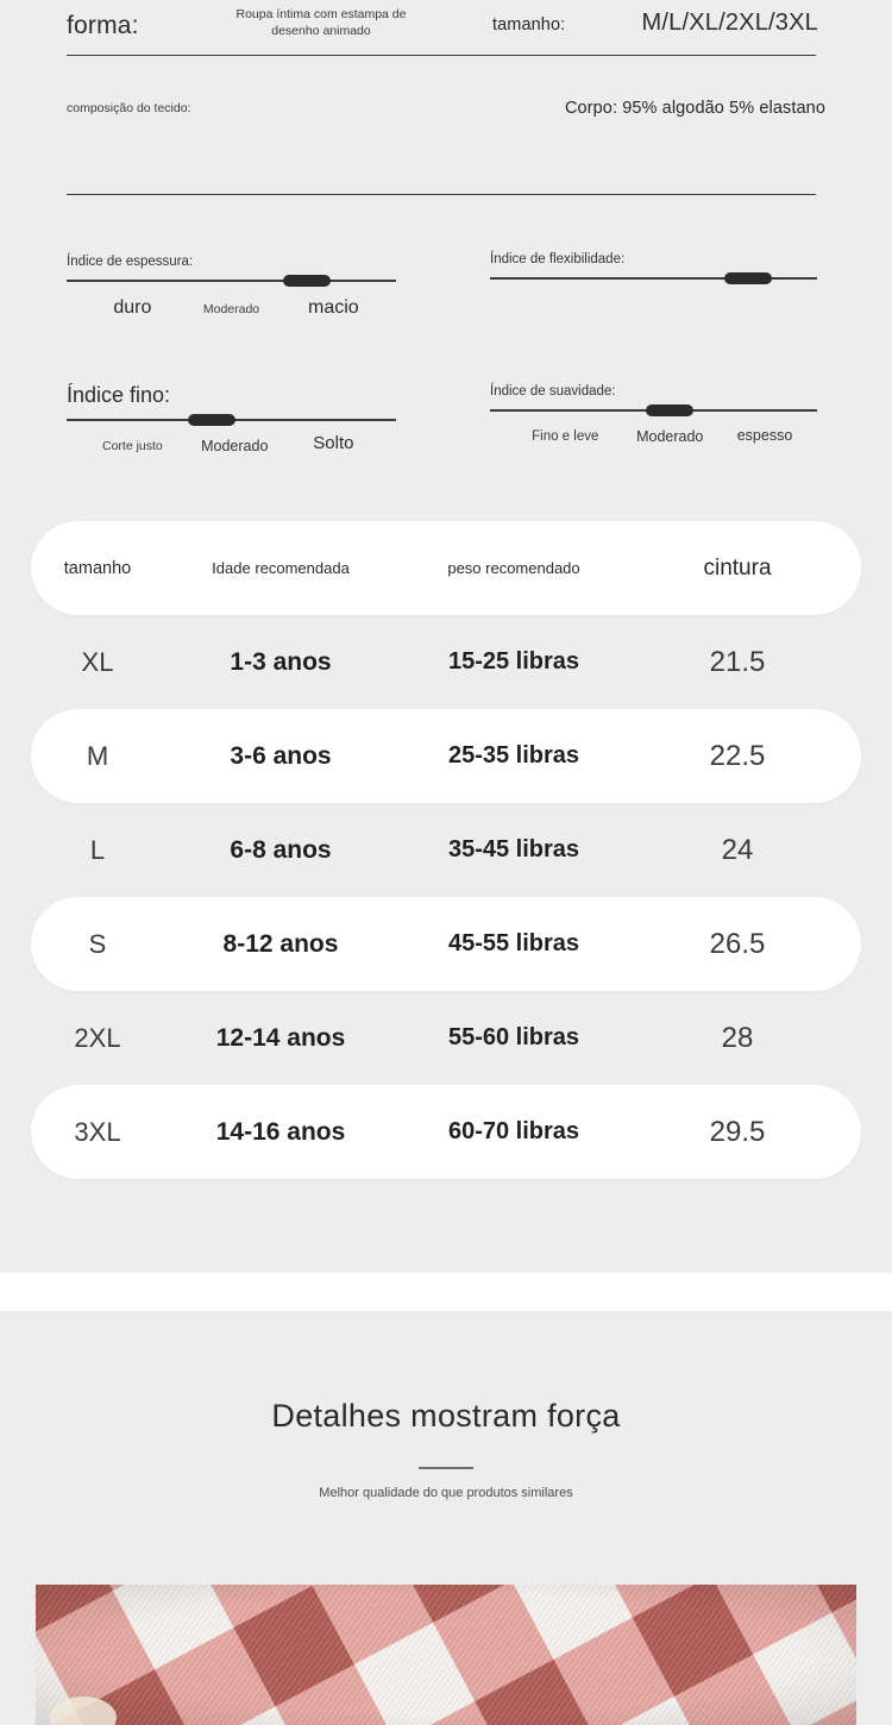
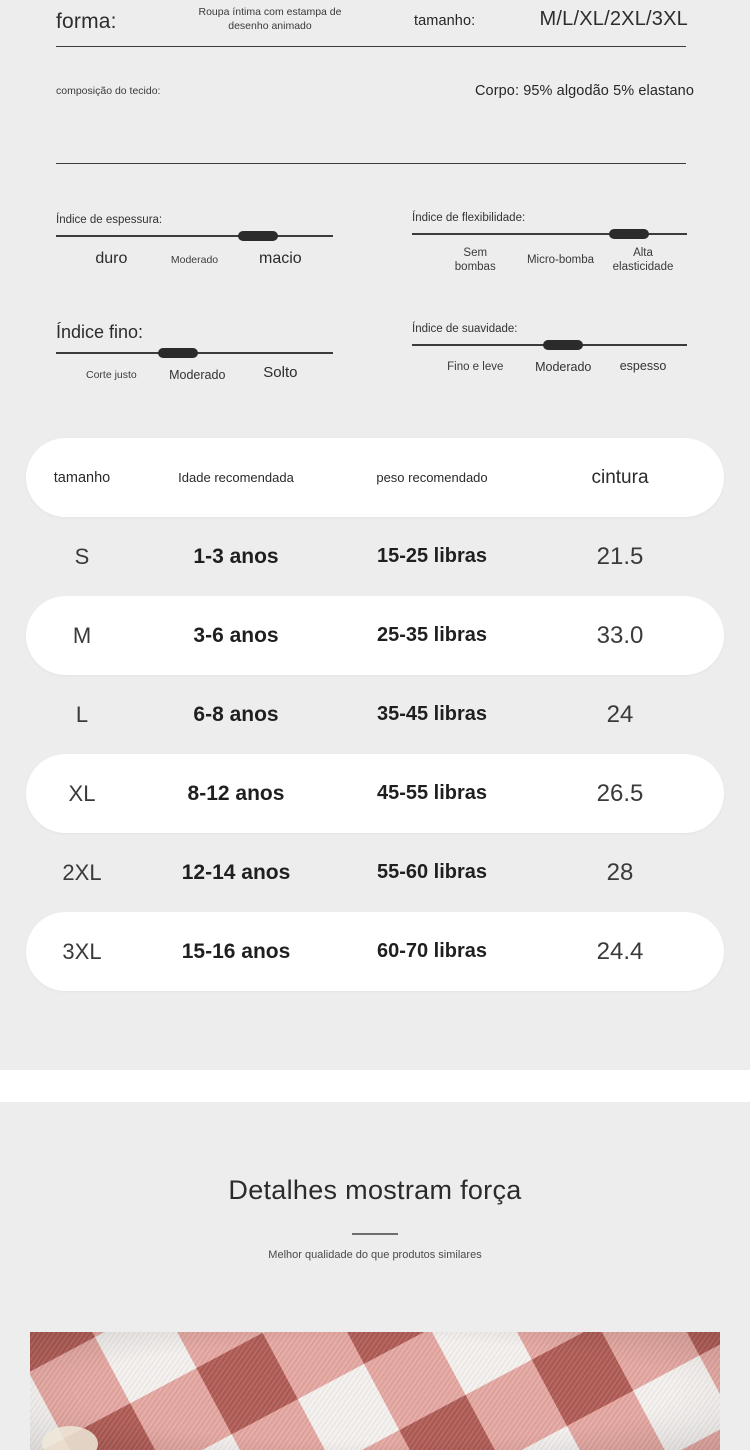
  forma:
  Roupa íntima com estampa de desenho animado
  tamanho:
  M/L/XL/2XL/3XL
  composição do tecido:
  Corpo: 95% algodão 5% elastano
  Índice de espessura:
  duro
  Moderado
  macio
  Índice de flexibilidade:
+ Sem
+ bombas
+ Micro-bomba
+ Alta
+ elasticidade
  Índice fino:
  Corte justo
  Moderado
  Solto
  Índice de suavidade:
  Fino e leve
  Moderado
  espesso
  tamanho
  Idade recomendada
  peso recomendado
  cintura
- XL
+ S
  1-3 anos
  15-25 libras
  21.5
  M
  3-6 anos
  25-35 libras
- 22.5
+ 33.0
  L
  6-8 anos
  35-45 libras
  24
- S
+ XL
  8-12 anos
  45-55 libras
  26.5
  2XL
  12-14 anos
  55-60 libras
  28
  3XL
- 14-16 anos
+ 15-16 anos
  60-70 libras
- 29.5
+ 24.4
  Detalhes mostram força
  Melhor qualidade do que produtos similares
